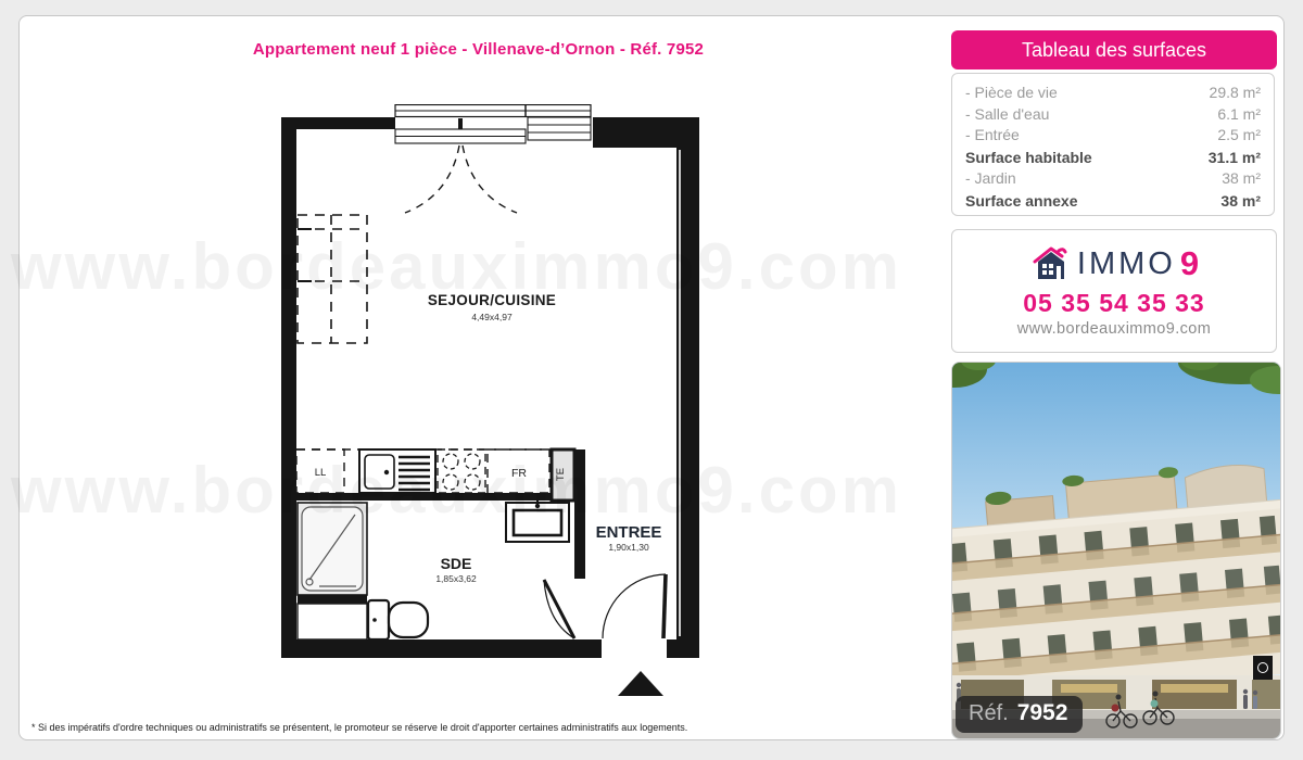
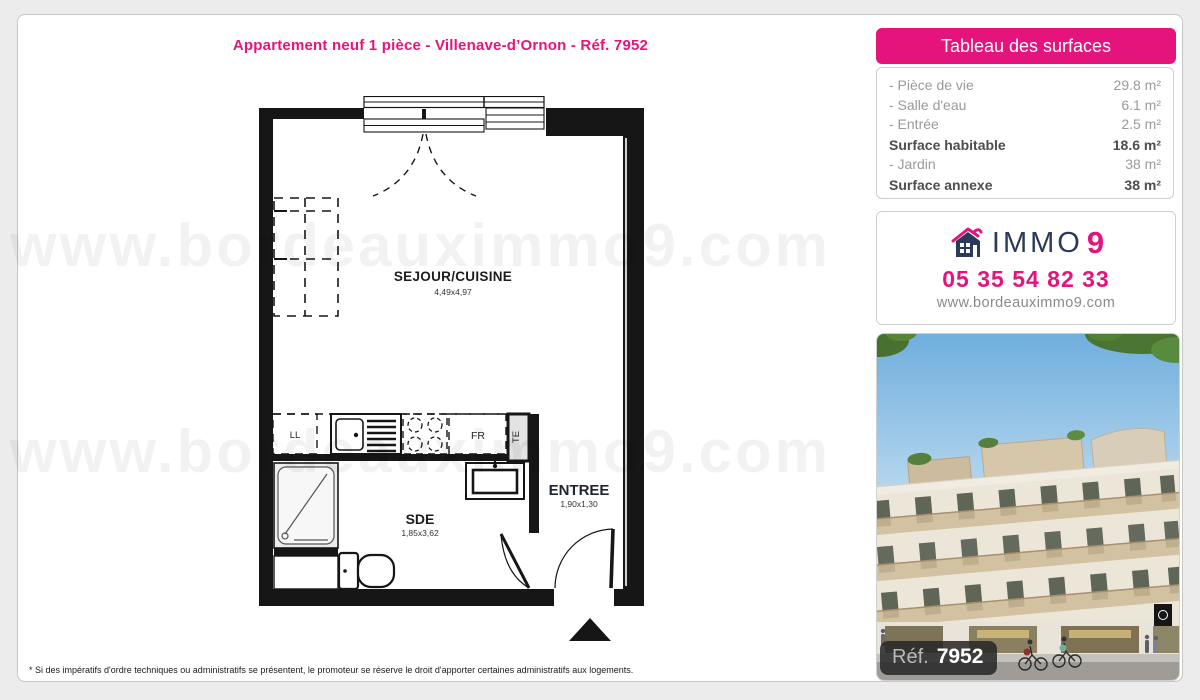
  Appartement neuf 1 pièce - Villenave-d’Ornon - Réf. 7952
  www.bordeauximmo9.com
  www.bordeauximmo9.com
  SEJOUR/CUISINE
  4,49x4,97
  SDE
  1,85x3,62
  ENTREE
  1,90x1,30
  LL
  FR
  * Si des impératifs d'ordre techniques ou administratifs se présentent, le promoteur se réserve le droit d'apporter certaines administratifs aux logements.
  Tableau des surfaces
  - Pièce de vie
  29.8 m²
  - Salle d'eau
  6.1 m²
  - Entrée
  2.5 m²
  Surface habitable
- 31.1 m²
+ 18.6 m²
  - Jardin
  38 m²
  Surface annexe
  38 m²
  IMMO
  9
- 05 35 54 35 33
+ 05 35 54 82 33
  www.bordeauximmo9.com
  Réf.
  7952
